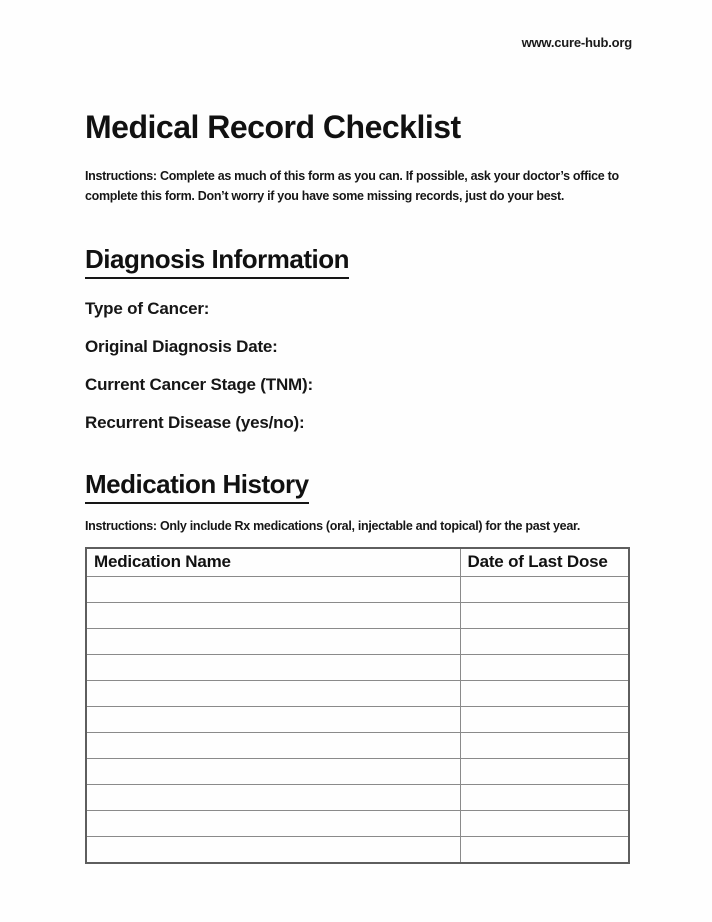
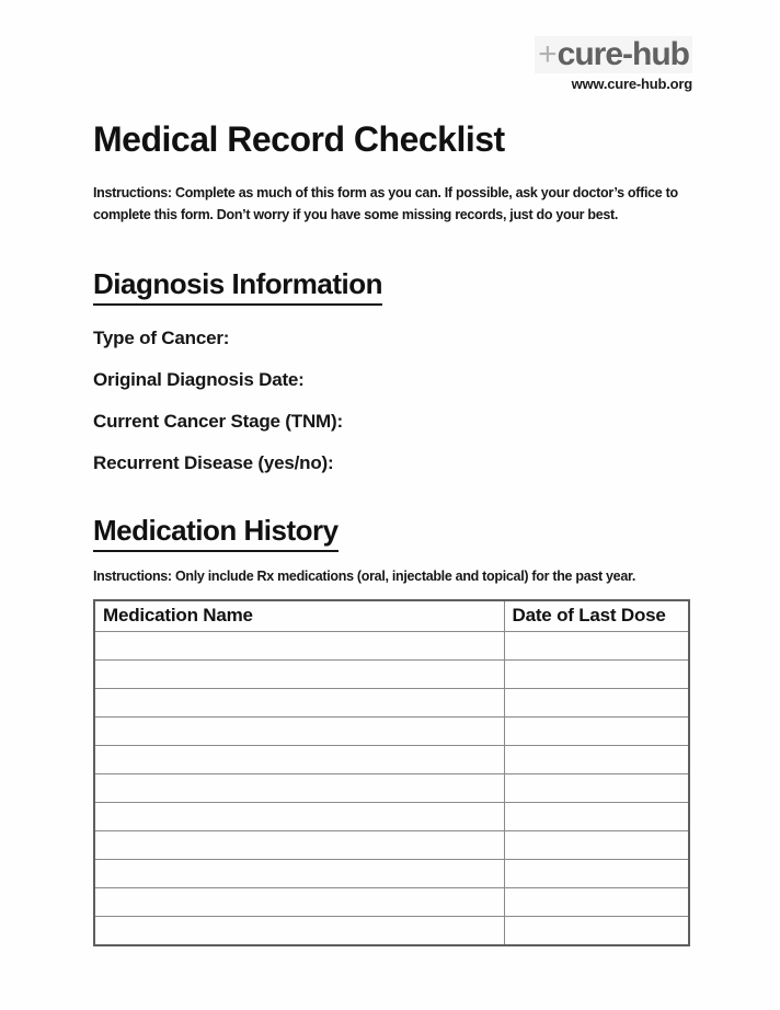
+ +cure-hub
  www.cure-hub.org
  Medical Record Checklist
  Instructions: Complete as much of this form as you can. If possible, ask your doctor’s office to complete this form. Don’t worry if you have some missing records, just do your best.
  Diagnosis Information
  Type of Cancer:
  Original Diagnosis Date:
  Current Cancer Stage (TNM):
  Recurrent Disease (yes/no):
  Medication History
  Instructions: Only include Rx medications (oral, injectable and topical) for the past year.
  Medication Name	Date of Last Dose
